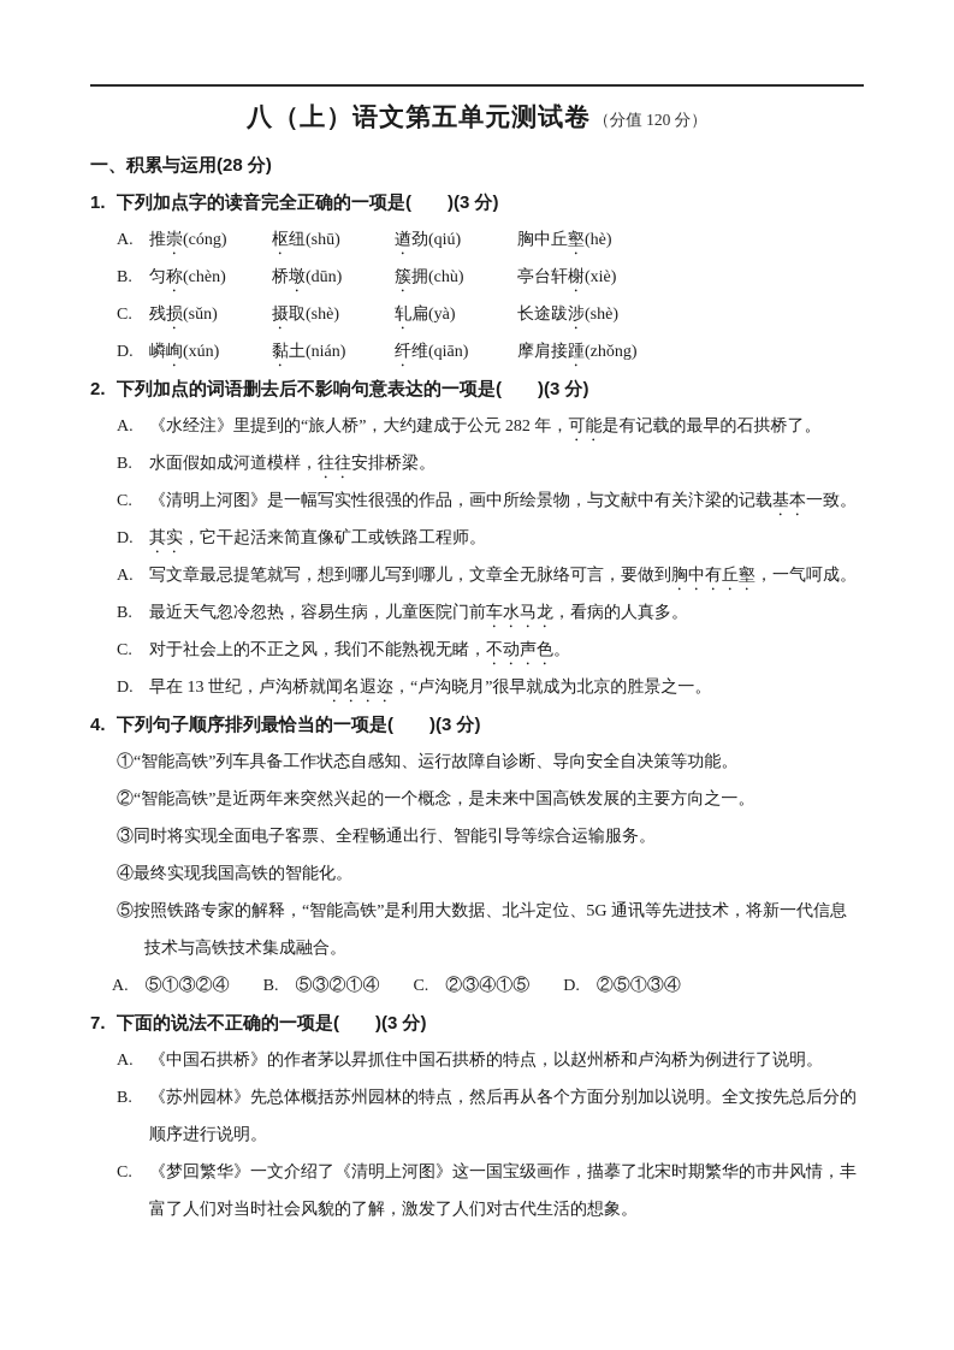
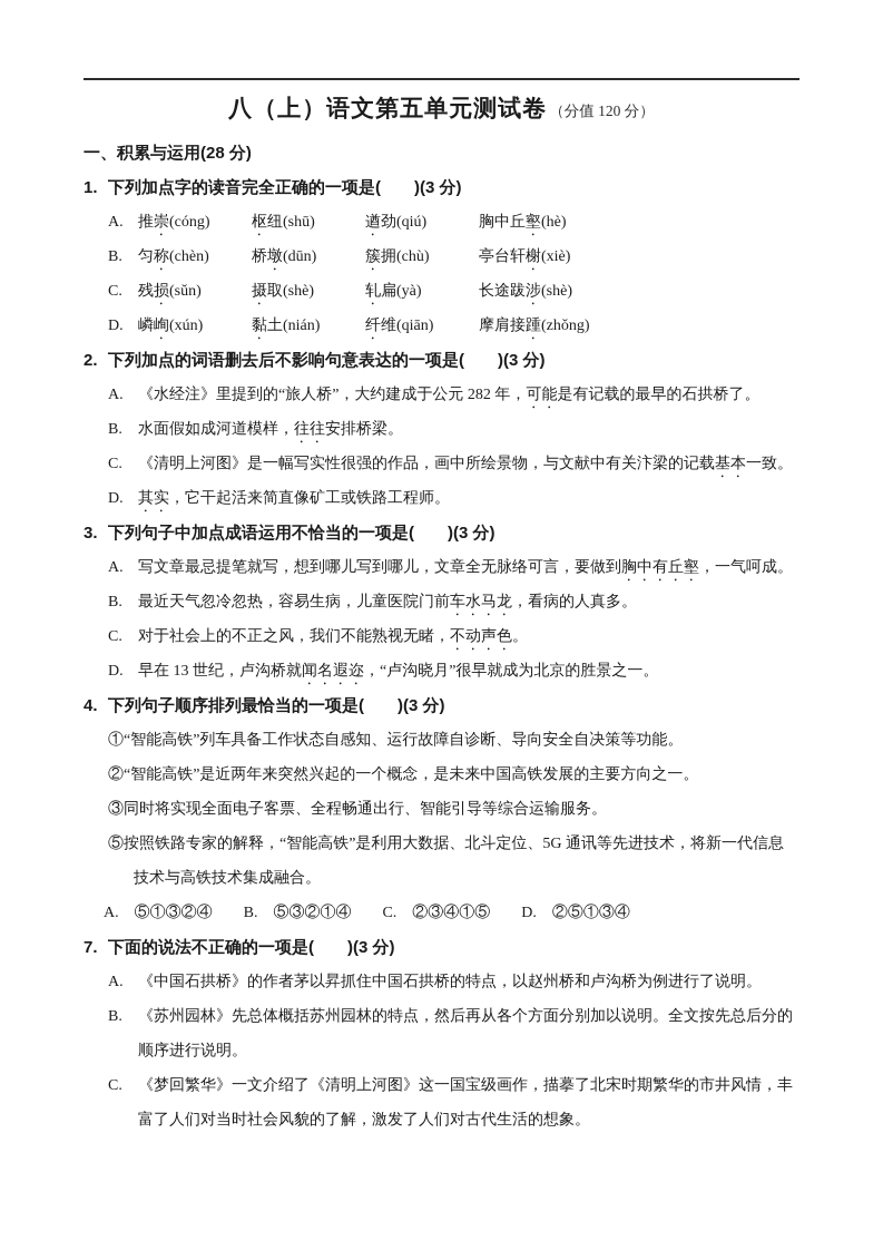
  八（上）语文第五单元测试卷 （分值 120 分）
  一、积累与运用(28 分)
  1.
  下列加点字的读音完全正确的一项是( )(3 分)
  A.
  推崇(cóng) 枢纽(shū) 遒劲(qiú) 胸中丘壑(hè)
  B.
  匀称(chèn) 桥墩(dūn) 簇拥(chù) 亭台轩榭(xiè)
  C.
  残损(sǔn) 摄取(shè) 轧扁(yà) 长途跋涉(shè)
  D.
  嶙峋(xún) 黏土(nián) 纤维(qiān) 摩肩接踵(zhǒng)
  2.
  下列加点的词语删去后不影响句意表达的一项是( )(3 分)
  A.
  《水经注》里提到的“旅人桥”，大约建成于公元 282 年，可能是有记载的最早的石拱桥了。
  B.
  水面假如成河道模样，往往安排桥梁。
  C.
  《清明上河图》是一幅写实性很强的作品，画中所绘景物，与文献中有关汴梁的记载基本一致。
  D.
  其实，它干起活来简直像矿工或铁路工程师。
+ 3.
+ 下列句子中加点成语运用不恰当的一项是( )(3 分)
  A.
  写文章最忌提笔就写，想到哪儿写到哪儿，文章全无脉络可言，要做到胸中有丘壑，一气呵成。
  B.
  最近天气忽冷忽热，容易生病，儿童医院门前车水马龙，看病的人真多。
  C.
  对于社会上的不正之风，我们不能熟视无睹，不动声色。
  D.
  早在 13 世纪，卢沟桥就闻名遐迩，“卢沟晓月”很早就成为北京的胜景之一。
  4.
  下列句子顺序排列最恰当的一项是( )(3 分)
  ①“智能高铁”列车具备工作状态自感知、运行故障自诊断、导向安全自决策等功能。
  ②“智能高铁”是近两年来突然兴起的一个概念，是未来中国高铁发展的主要方向之一。
  ③同时将实现全面电子客票、全程畅通出行、智能引导等综合运输服务。
- ④最终实现我国高铁的智能化。
  ⑤按照铁路专家的解释，“智能高铁”是利用大数据、北斗定位、5G 通讯等先进技术，将新一代信息技术与高铁技术集成融合。
  A. ⑤①③②④ B. ⑤③②①④ C. ②③④①⑤ D. ②⑤①③④
  7.
  下面的说法不正确的一项是( )(3 分)
  A.
  《中国石拱桥》的作者茅以昇抓住中国石拱桥的特点，以赵州桥和卢沟桥为例进行了说明。
  B.
  《苏州园林》先总体概括苏州园林的特点，然后再从各个方面分别加以说明。全文按先总后分的顺序进行说明。
  C.
  《梦回繁华》一文介绍了《清明上河图》这一国宝级画作，描摹了北宋时期繁华的市井风情，丰富了人们对当时社会风貌的了解，激发了人们对古代生活的想象。
